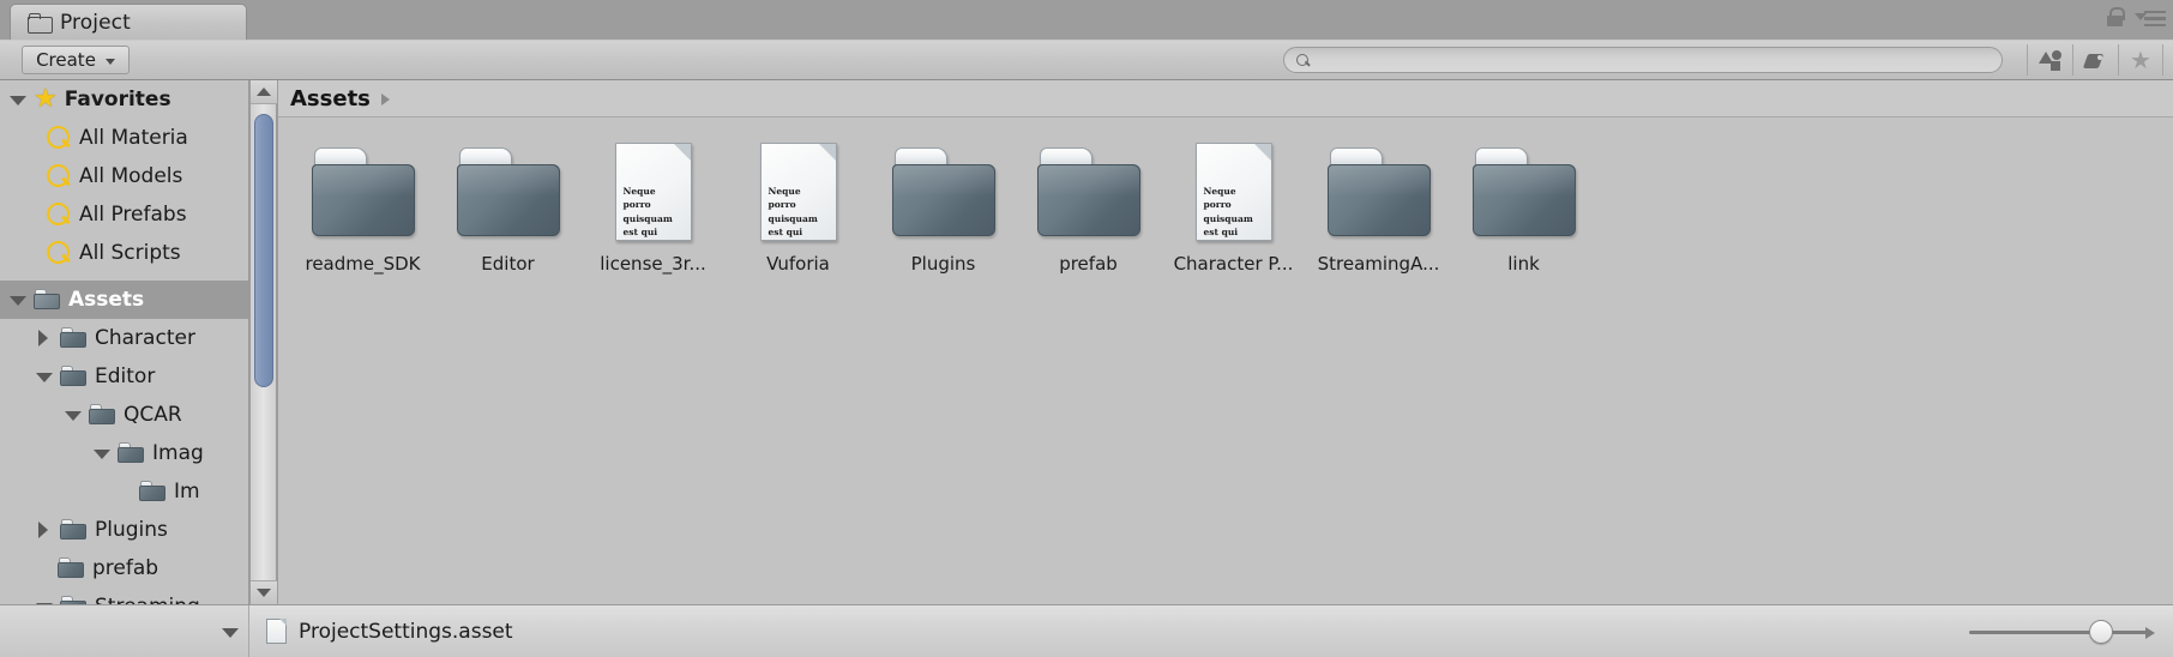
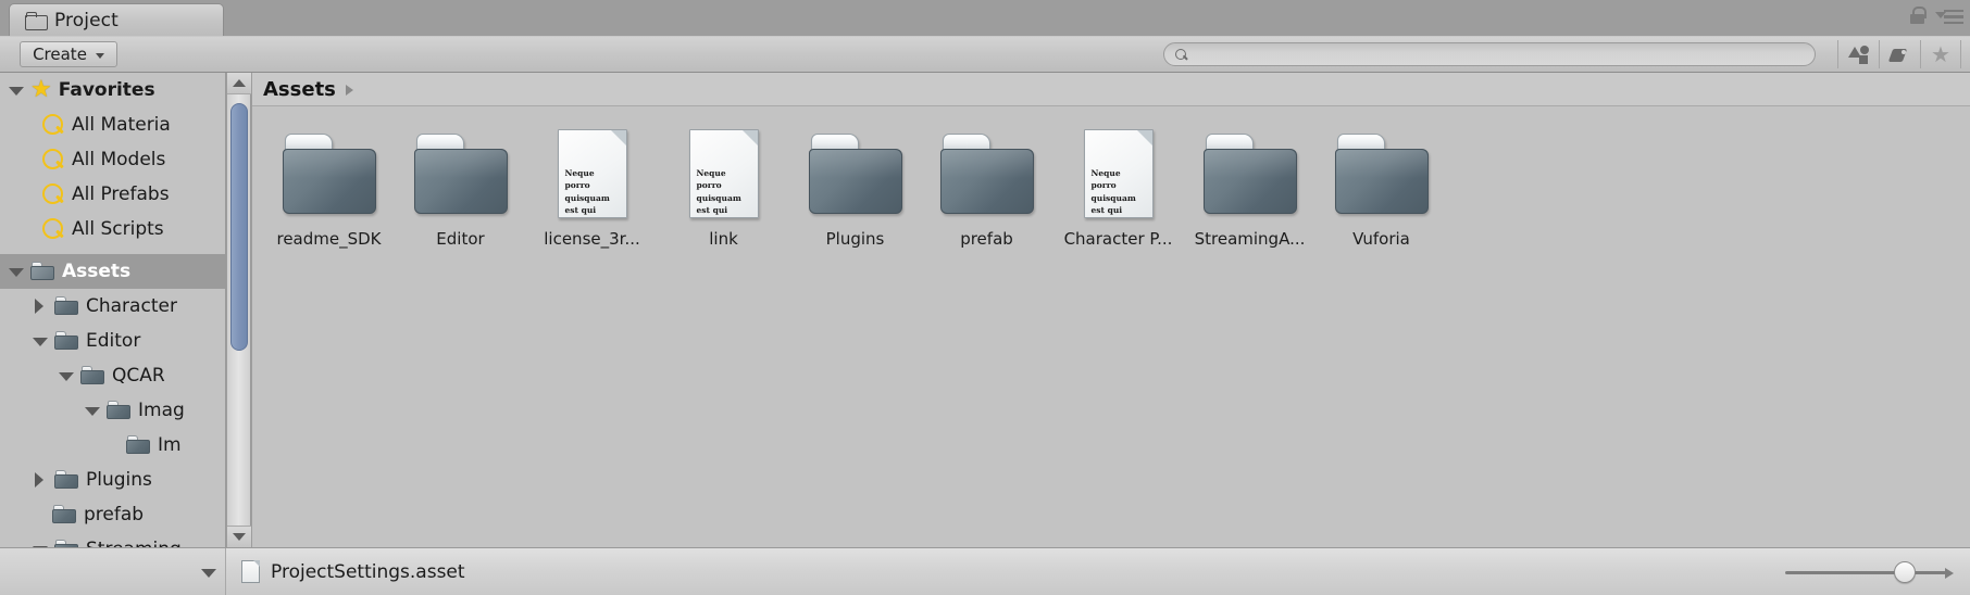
  Project
  Create
  ★
  ★
  Favorites
  All Materia
  All Models
  All Prefabs
  All Scripts
  Assets
  Character
  Editor
  QCAR
  Imag
  Im
  Plugins
  prefab
  Assets
  readme_SDK
  Editor
  Neque porro quisquam est qui
  license_3r...
  Neque porro quisquam est qui
- Vuforia
+ link
  Plugins
  prefab
  Neque porro quisquam est qui
  Character P...
  StreamingA...
- link
+ Vuforia
  ProjectSettings.asset
